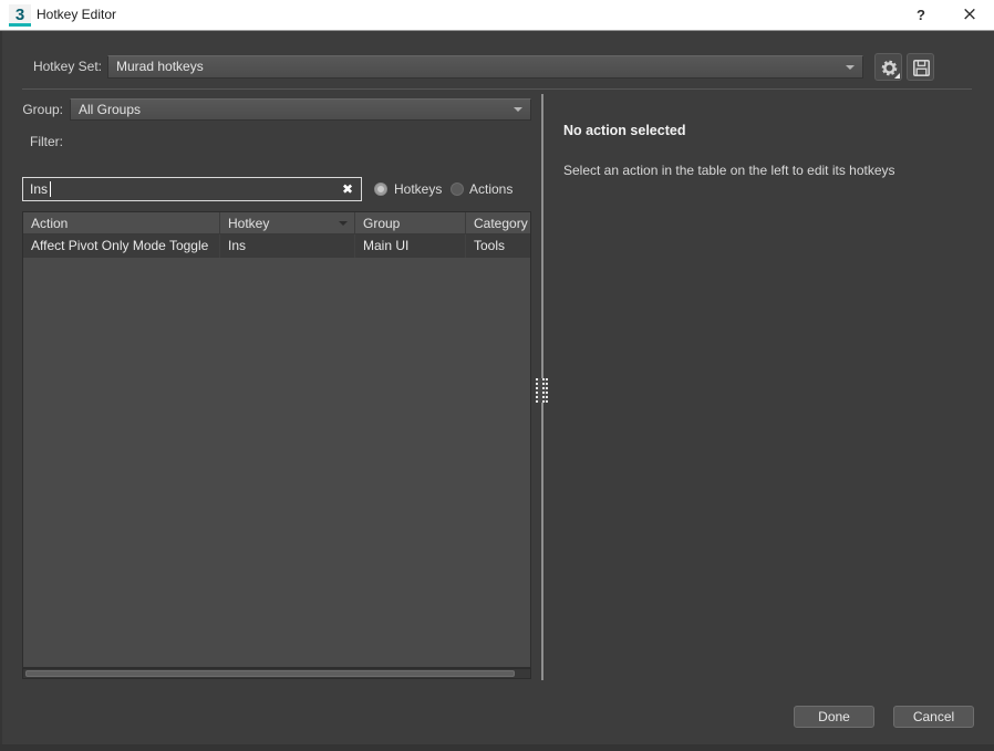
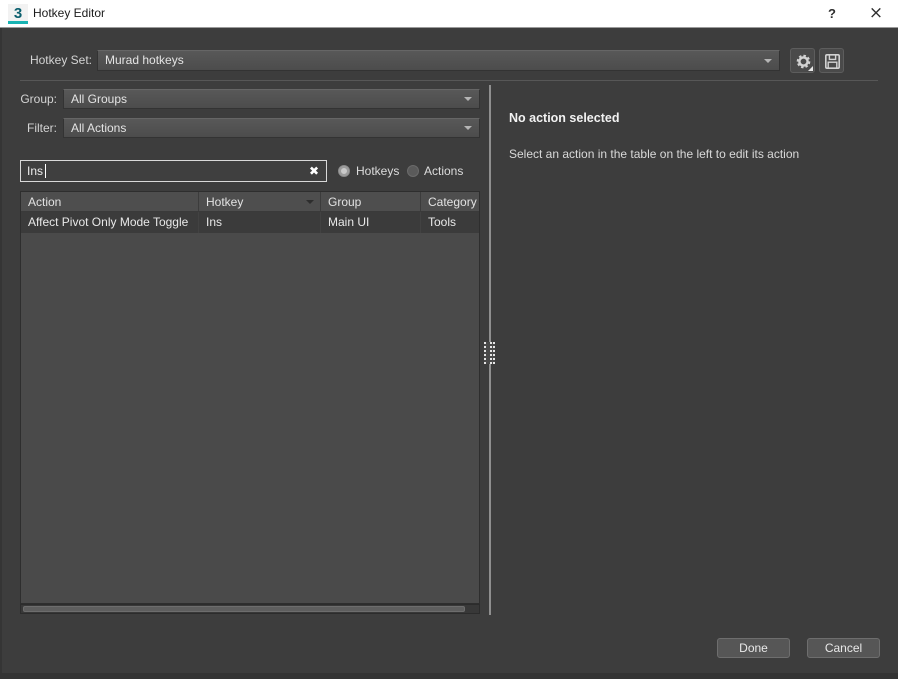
  3
  Hotkey Editor
  ?
  ×
  Hotkey Set:
  Murad hotkeys
  Group:
  All Groups
  Filter:
+ All Actions
  Ins
  ✖
  Hotkeys
  Actions
  Action
  Hotkey
  Group
  Category
  Affect Pivot Only Mode Toggle
  Ins
  Main UI
  Tools
  No action selected
- Select an action in the table on the left to edit its hotkeys
+ Select an action in the table on the left to edit its action
  Done
  Cancel
